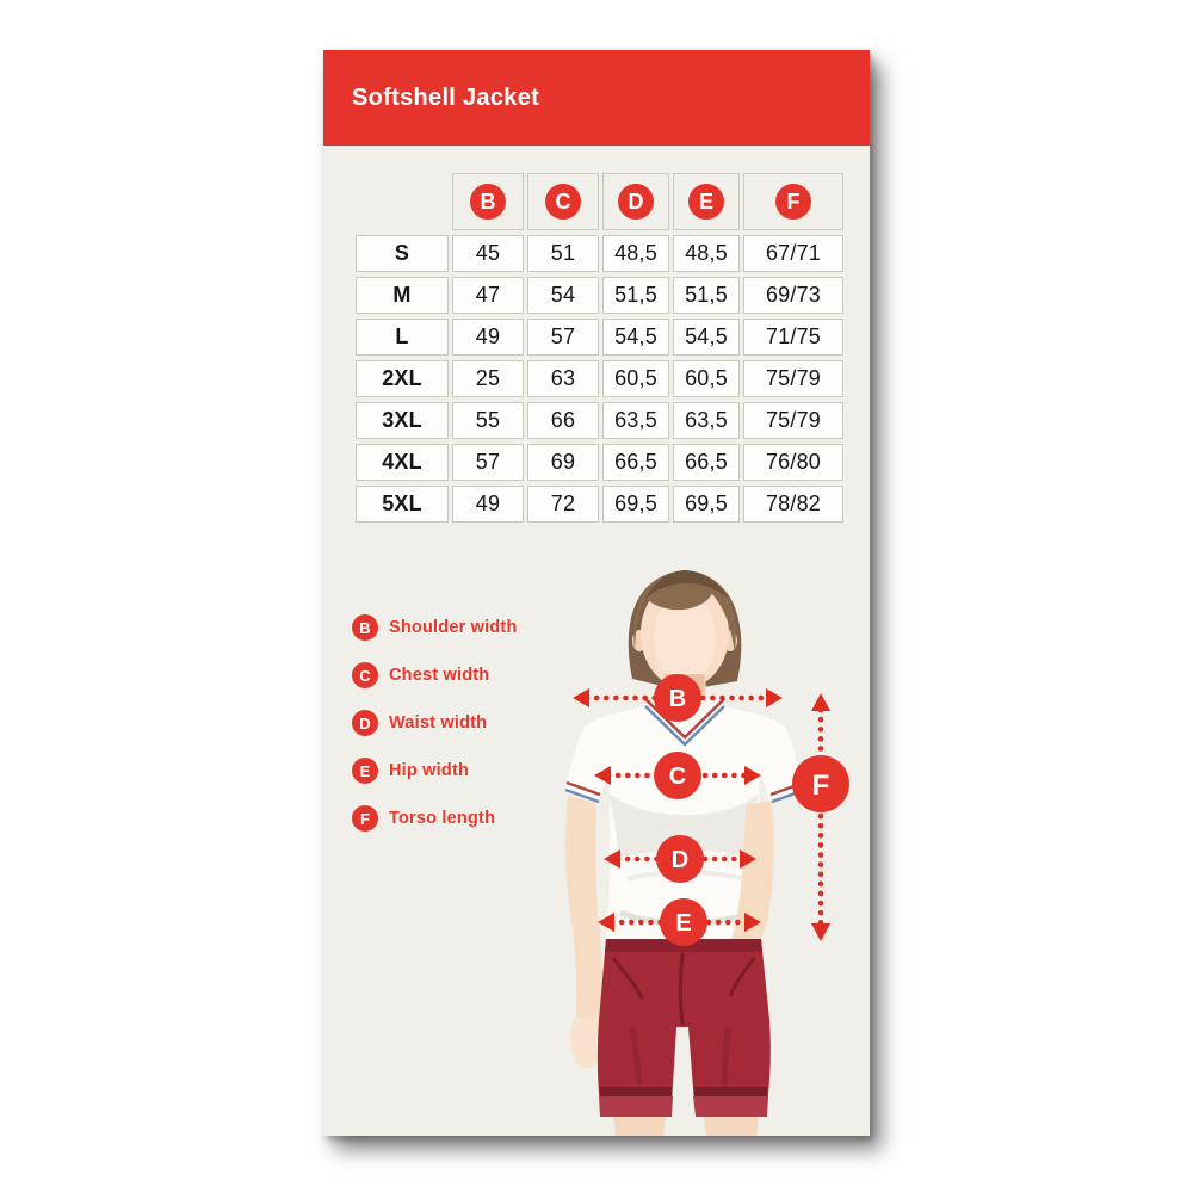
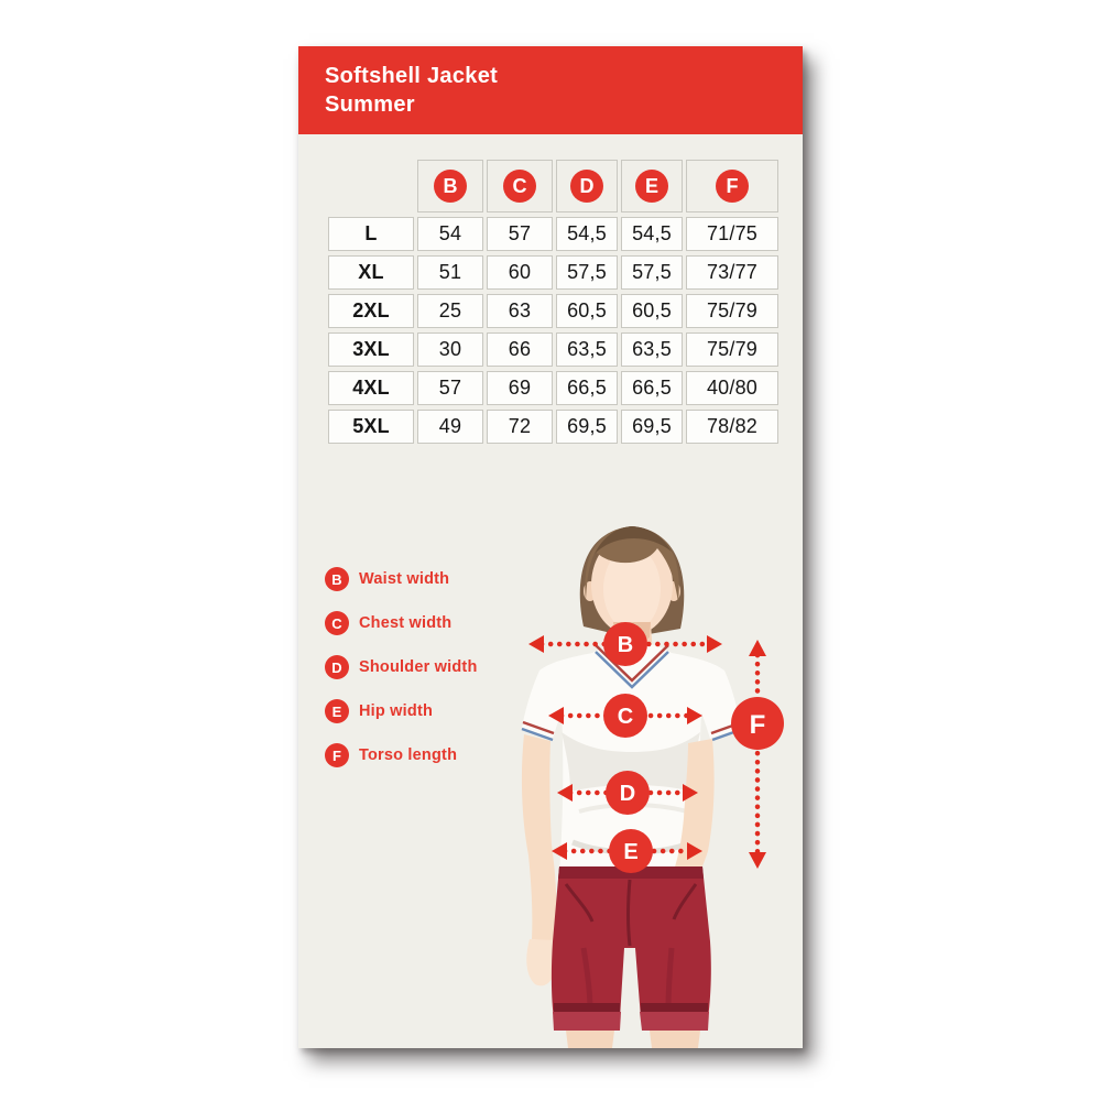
  Softshell Jacket
+ Summer
  	B	C	D	E	F
- S	45	51	48,5	48,5	67/71
- M	47	54	51,5	51,5	69/73
- L	49	57	54,5	54,5	71/75
+ L	54	57	54,5	54,5	71/75
+ XL	51	60	57,5	57,5	73/77
  2XL	25	63	60,5	60,5	75/79
- 3XL	55	66	63,5	63,5	75/79
+ 3XL	30	66	63,5	63,5	75/79
- 4XL	57	69	66,5	66,5	76/80
+ 4XL	57	69	66,5	66,5	40/80
  5XL	49	72	69,5	69,5	78/82
  B
- Shoulder width
+ Waist width
  C
  Chest width
  D
- Waist width
+ Shoulder width
  E
  Hip width
  F
  Torso length
  B
  C
  D
  E
  F
